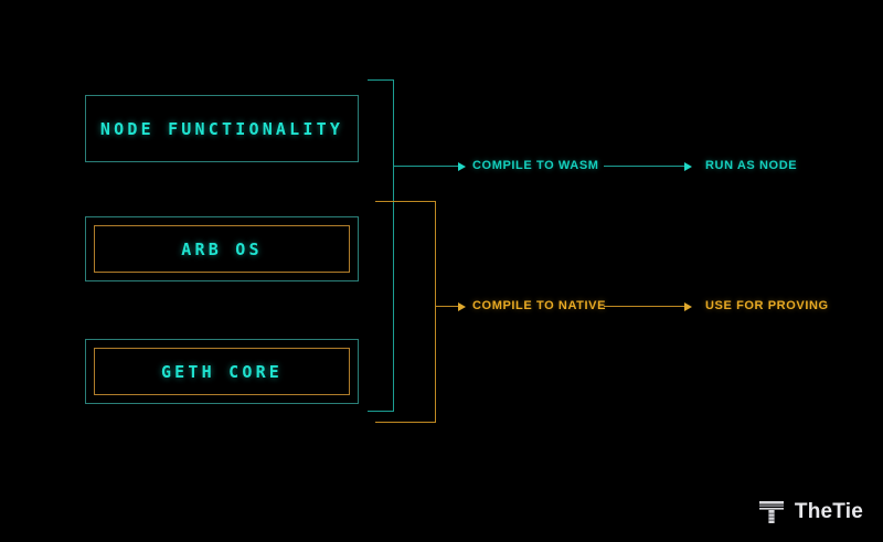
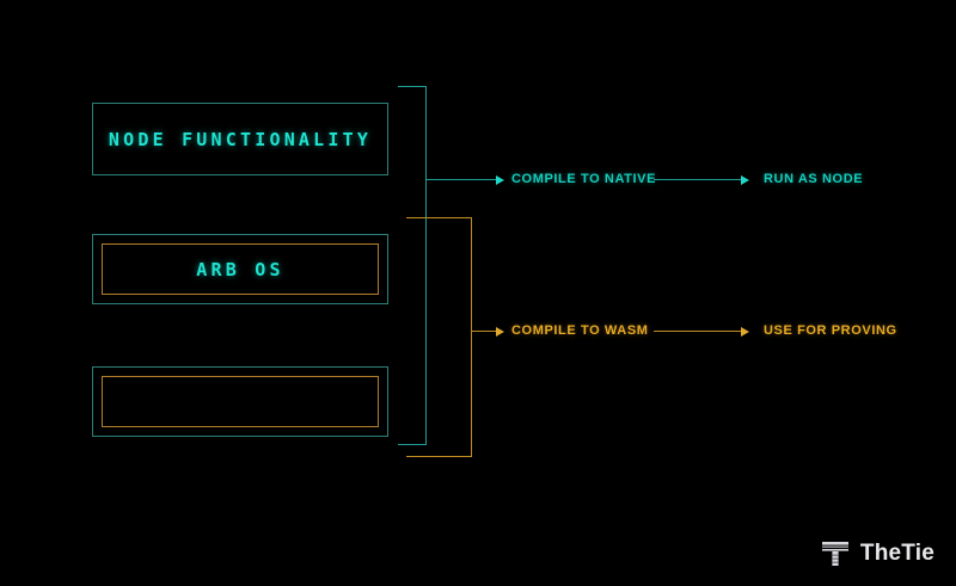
  NODE FUNCTIONALITY
  ARB OS
- GETH CORE
- COMPILE TO WASM
+ COMPILE TO NATIVE
  RUN AS NODE
- COMPILE TO NATIVE
+ COMPILE TO WASM
  USE FOR PROVING
  TheTie
